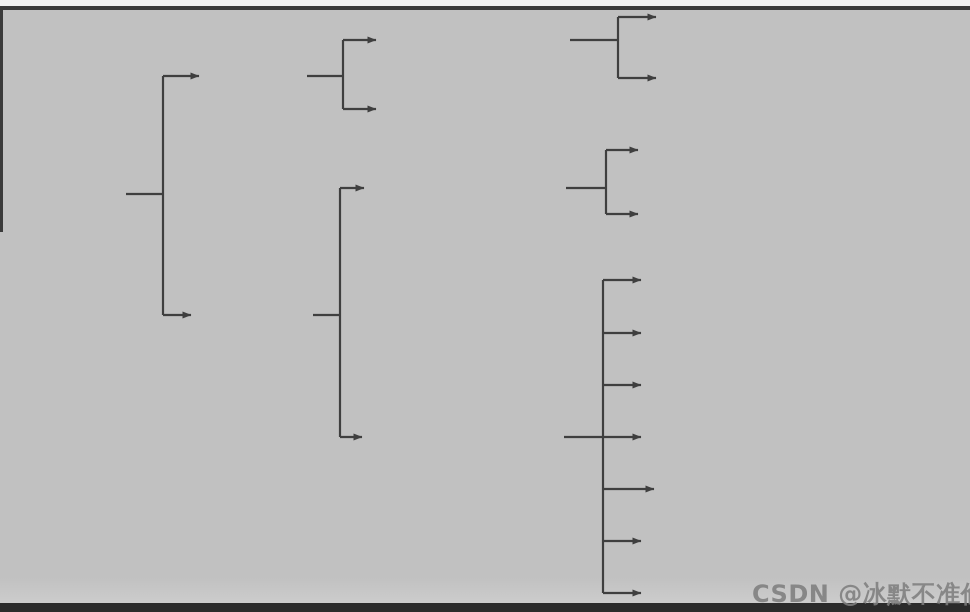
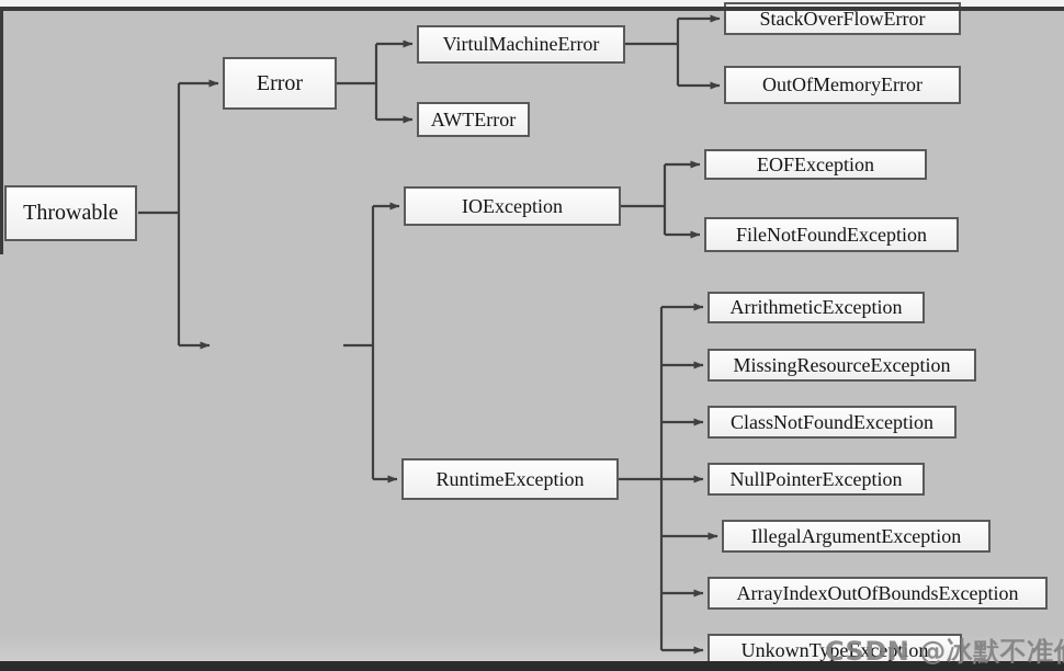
+ Throwable
+ Error
+ VirtulMachineError
+ AWTError
+ StackOverFlowError
+ OutOfMemoryError
+ IOException
+ EOFException
+ FileNotFoundException
+ RuntimeException
+ ArrithmeticException
+ MissingResourceException
+ ClassNotFoundException
+ NullPointerException
+ IllegalArgumentException
+ ArrayIndexOutOfBoundsException
+ UnkownTypeException
  CSDN @冰默不准
